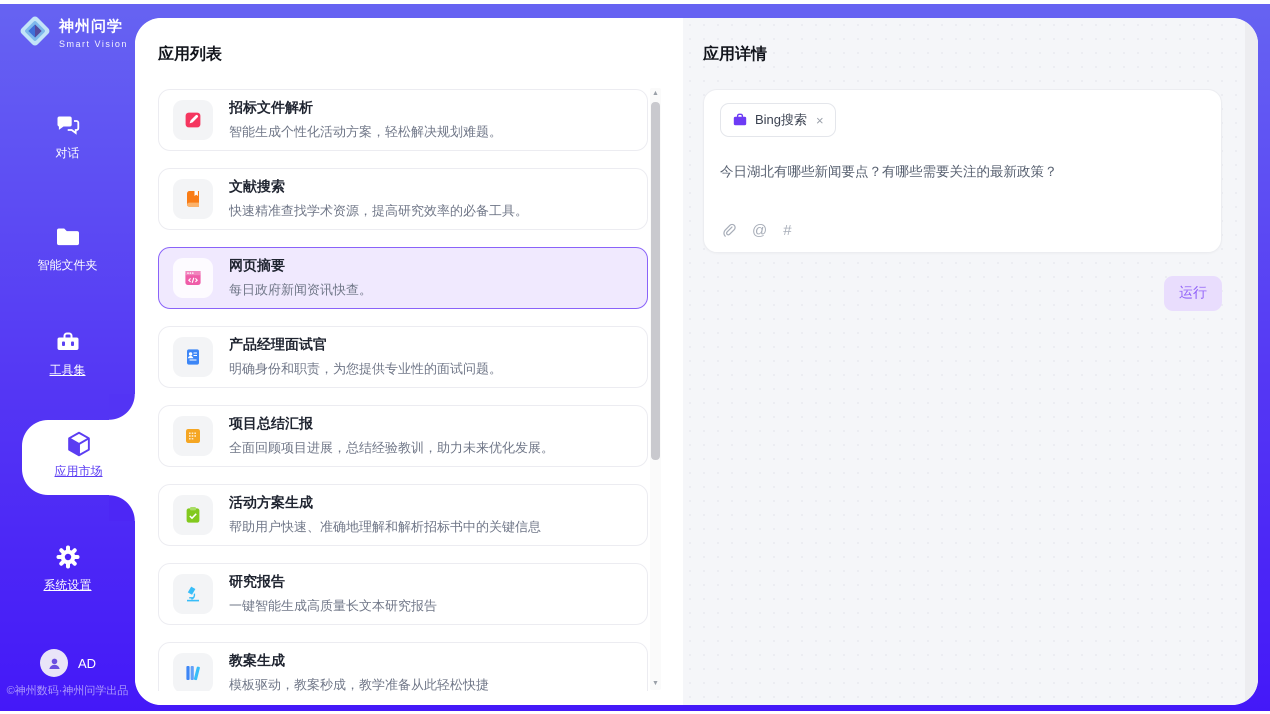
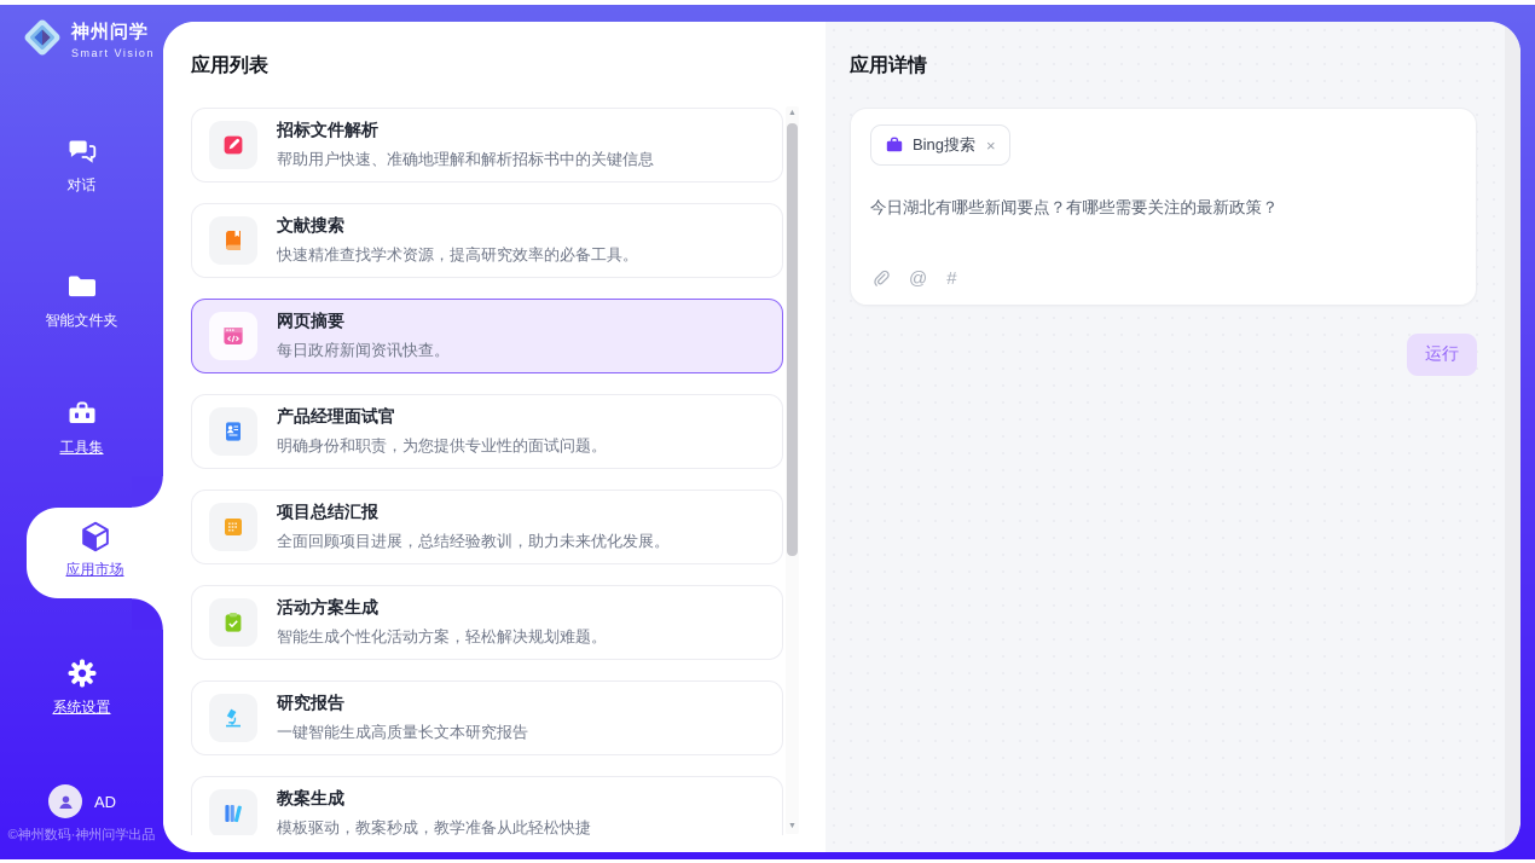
  神州问学
  Smart Vision
  对话
  智能文件夹
  工具集
  应用市场
  系统设置
  AD
  ©神州数码·神州问学出品
  应用列表
  招标文件解析
- 智能生成个性化活动方案，轻松解决规划难题。
+ 帮助用户快速、准确地理解和解析招标书中的关键信息
  文献搜索
  快速精准查找学术资源，提高研究效率的必备工具。
  网页摘要
  每日政府新闻资讯快查。
  产品经理面试官
  明确身份和职责，为您提供专业性的面试问题。
  项目总结汇报
  全面回顾项目进展，总结经验教训，助力未来优化发展。
  活动方案生成
- 帮助用户快速、准确地理解和解析招标书中的关键信息
+ 智能生成个性化活动方案，轻松解决规划难题。
  研究报告
  一键智能生成高质量长文本研究报告
  教案生成
  模板驱动，教案秒成，教学准备从此轻松快捷
  应用详情
  Bing搜索
  ×
  今日湖北有哪些新闻要点？有哪些需要关注的最新政策？
  @
  #
  运行
